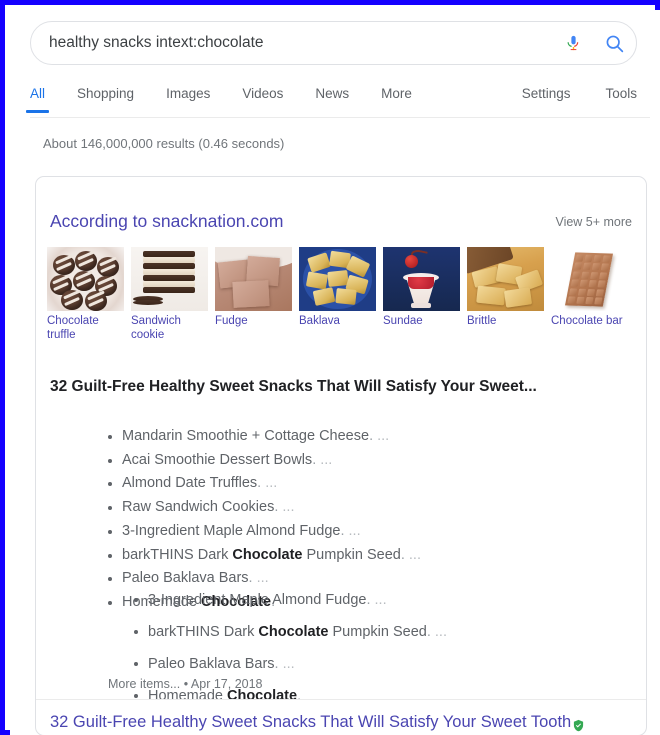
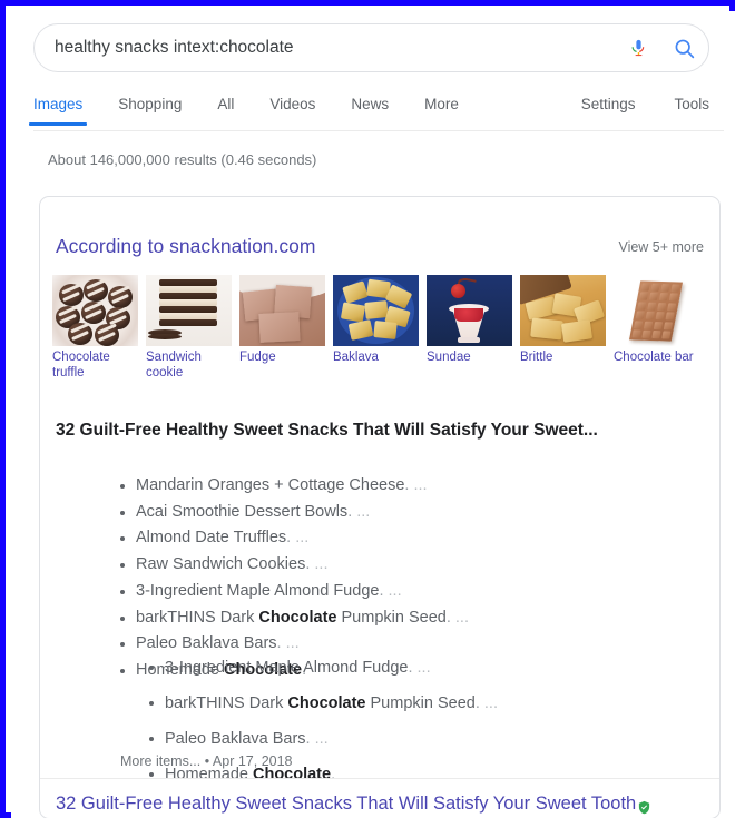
  healthy snacks intext:chocolate
- All
+ Images
  Shopping
- Images
+ All
  Videos
  News
  More
  Settings
  Tools
  About 146,000,000 results (0.46 seconds)
  According to snacknation.com
  View 5+ more
  Chocolate truffle
  Sandwich cookie
  Fudge
  Baklava
  Sundae
  Brittle
  Chocolate bar
  32 Guilt-Free Healthy Sweet Snacks That Will Satisfy Your Sweet...
- Mandarin Smoothie + Cottage Cheese. ...
+ Mandarin Oranges + Cottage Cheese. ...
  Acai Smoothie Dessert Bowls. ...
  Almond Date Truffles. ...
  Raw Sandwich Cookies. ...
  3-Ingredient Maple Almond Fudge. ...
  barkTHINS Dark Chocolate Pumpkin Seed. ...
  Paleo Baklava Bars. ...
  3-Ingredient Maple Almond Fudge. ...
  barkTHINS Dark Chocolate Pumpkin Seed. ...
  Paleo Baklava Bars. ...
  Homemade Chocolate.
  More items... • Apr 17, 2018
  32 Guilt-Free Healthy Sweet Snacks That Will Satisfy Your Sweet Tooth
